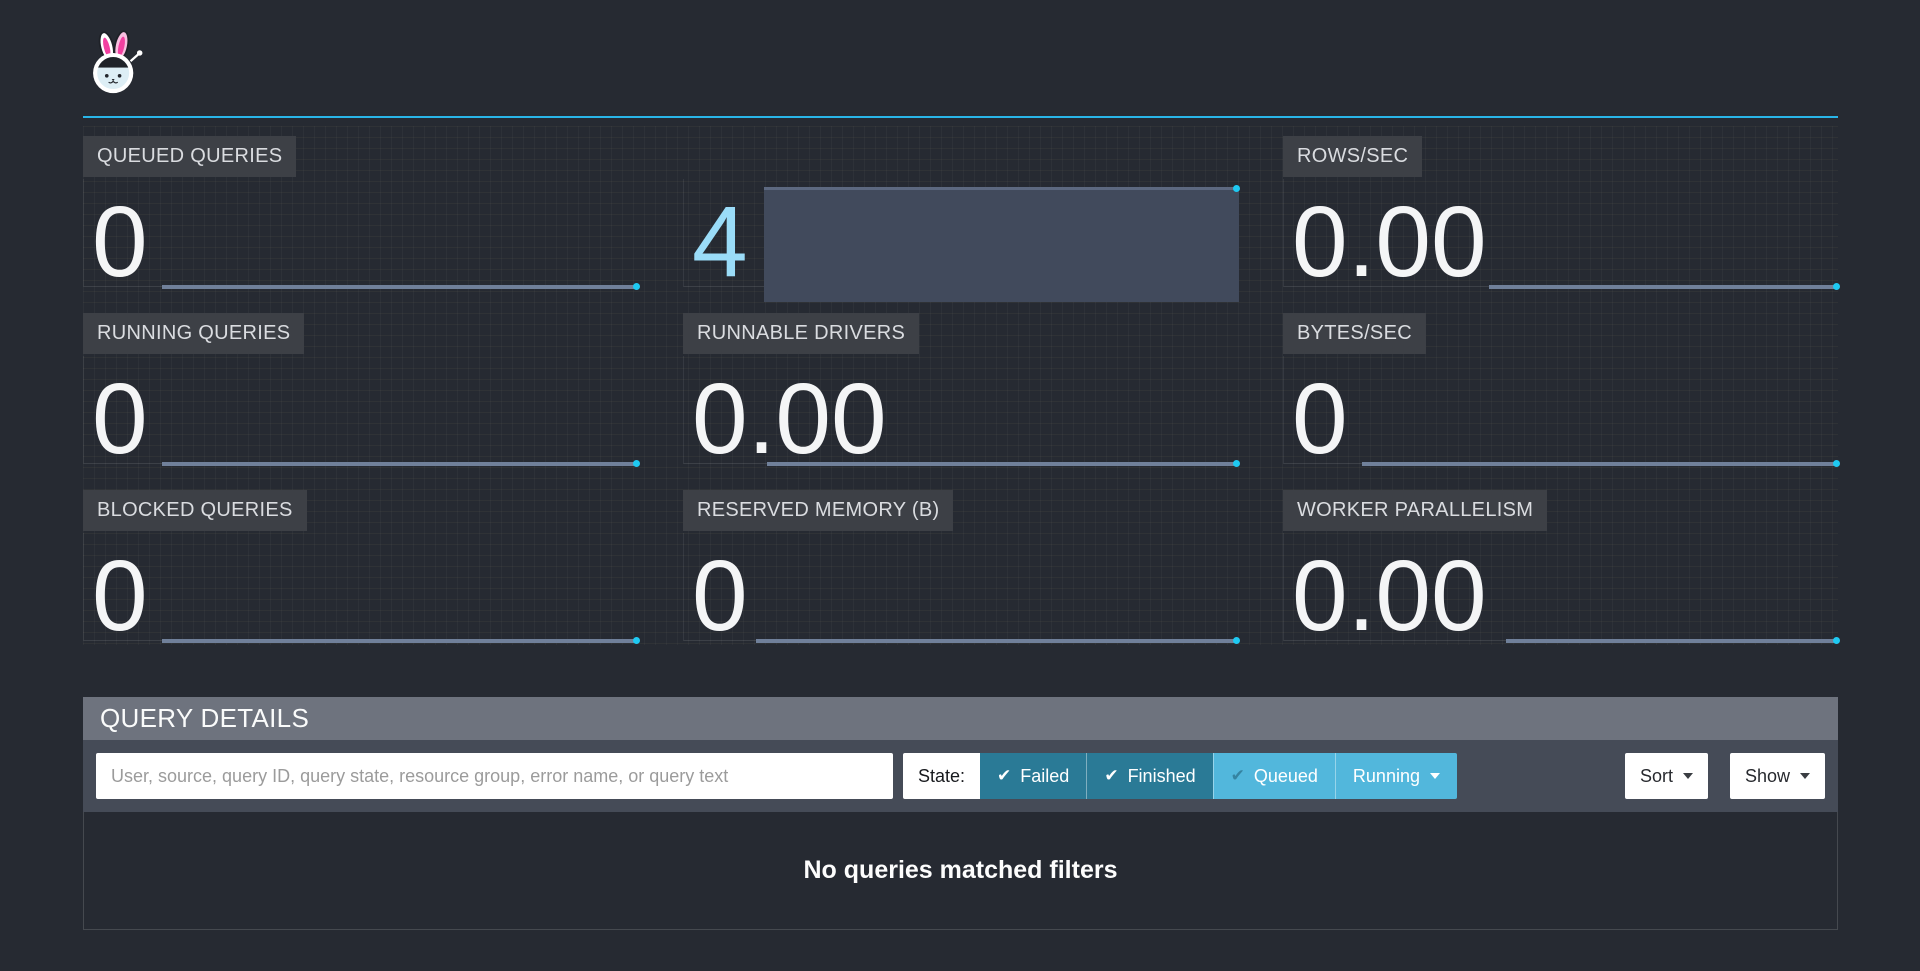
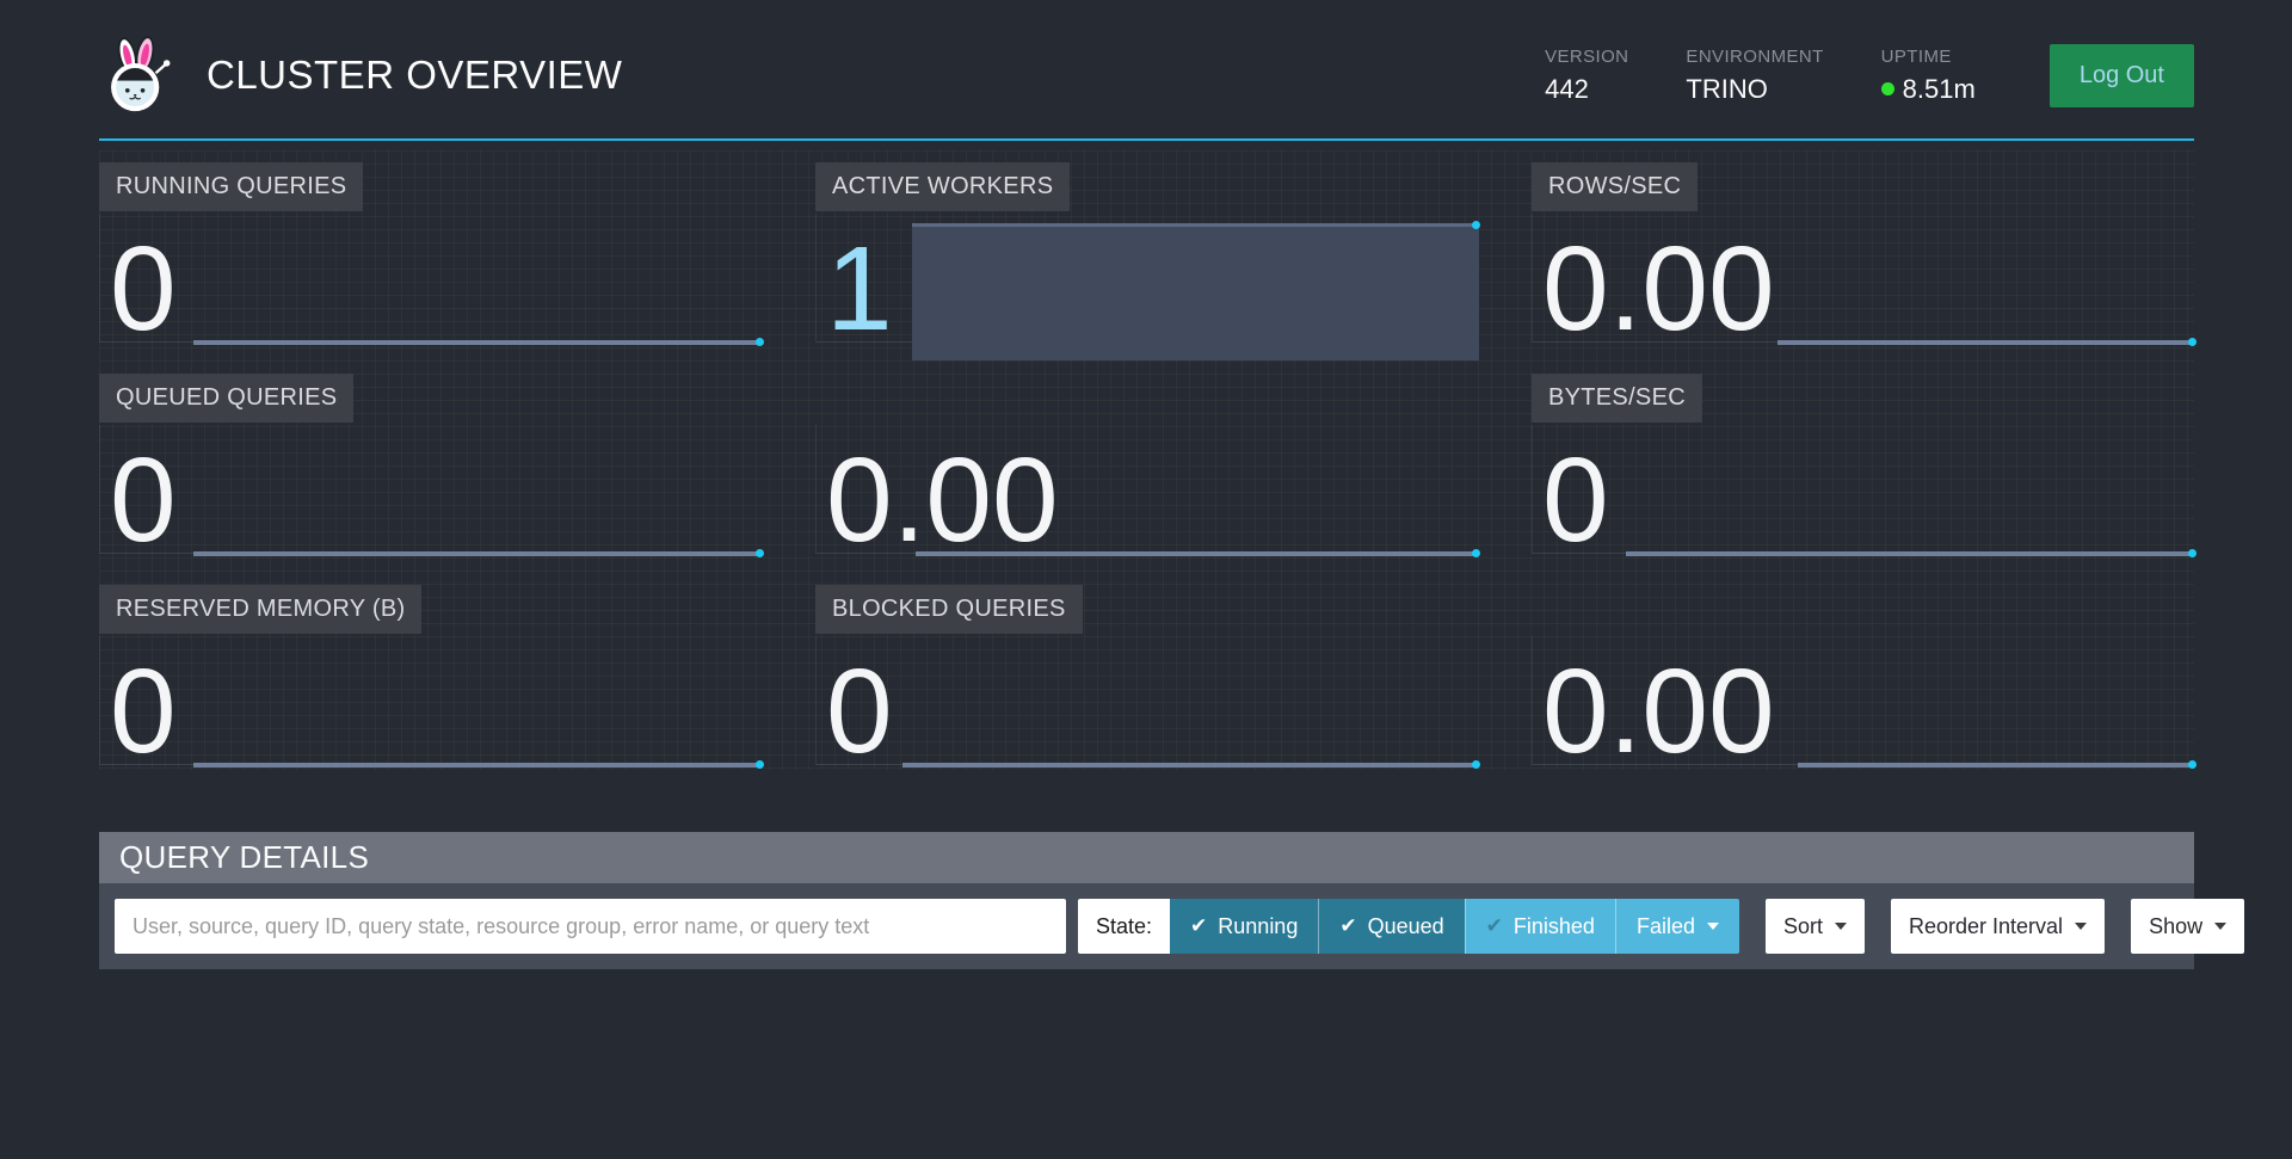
+ CLUSTER OVERVIEW
+ VERSION
+ 442
+ ENVIRONMENT
+ TRINO
+ UPTIME
+ 8.51m
+ Log Out
- QUEUED QUERIES
+ RUNNING QUERIES
  0
+ ACTIVE WORKERS
- 4
+ 1
  ROWS/SEC
  0.00
- RUNNING QUERIES
+ QUEUED QUERIES
  0
- RUNNABLE DRIVERS
  0.00
  BYTES/SEC
  0
- BLOCKED QUERIES
+ RESERVED MEMORY (B)
  0
- RESERVED MEMORY (B)
+ BLOCKED QUERIES
  0
- WORKER PARALLELISM
  0.00
  QUERY DETAILS
  User, source, query ID, query state, resource group, error name, or query text
  State:
  ✔
- Failed
+ Running
  ✔
- Finished
+ Queued
  ✔
- Queued
+ Finished
- Running
+ Failed
  Sort
+ Reorder Interval
  Show
- No queries matched filters
